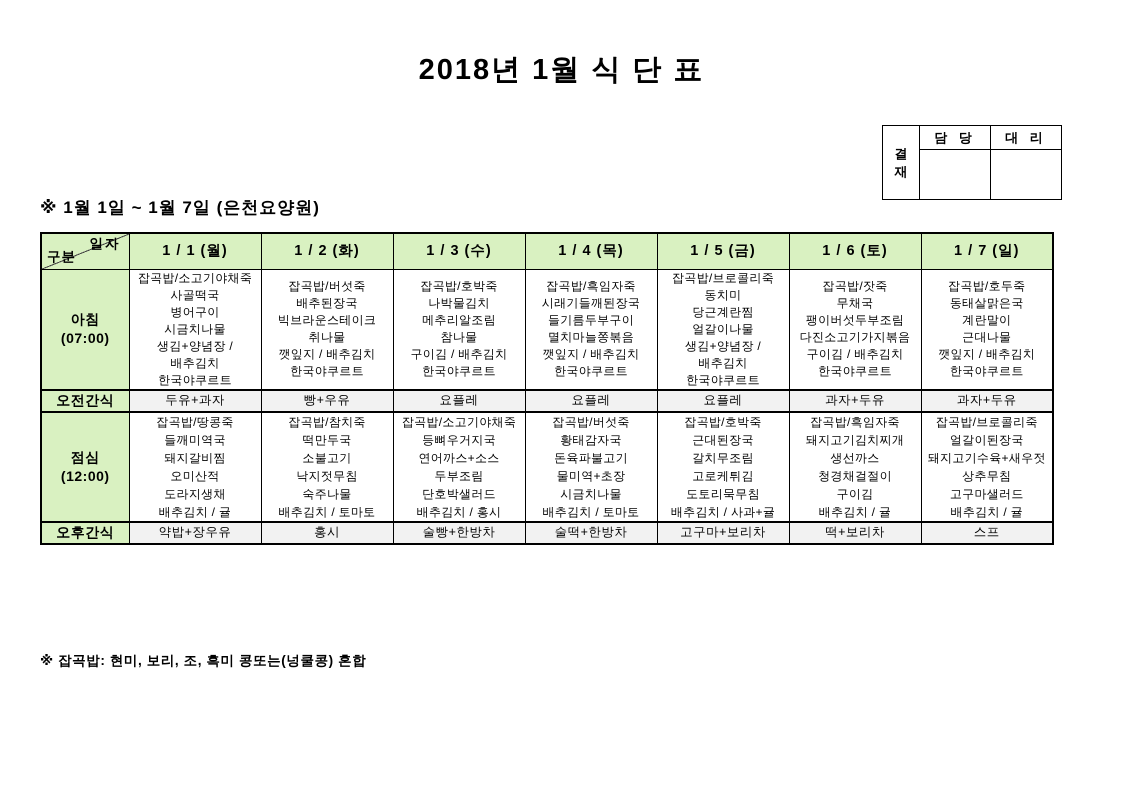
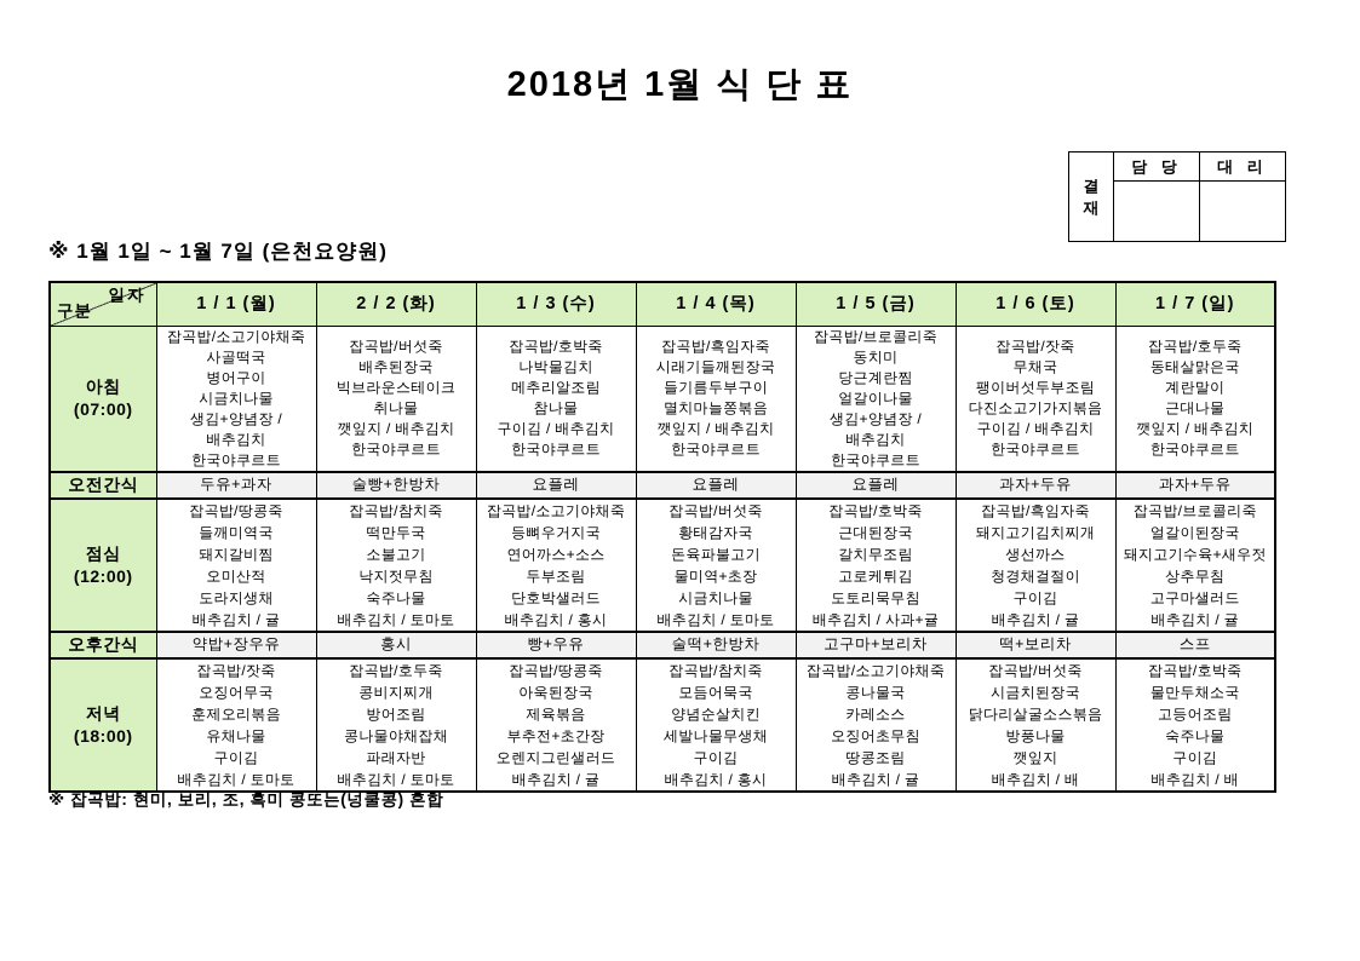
  2018년 1월 식 단 표
  결 재	담 당	대 리
  ※ 1월 1일 ~ 1월 7일 (은천요양원)
- 일자 구분	1 / 1 (월)	1 / 2 (화)	1 / 3 (수)	1 / 4 (목)	1 / 5 (금)	1 / 6 (토)	1 / 7 (일)
+ 일자 구분	1 / 1 (월)	2 / 2 (화)	1 / 3 (수)	1 / 4 (목)	1 / 5 (금)	1 / 6 (토)	1 / 7 (일)
  아침 (07:00)	잡곡밥/소고기야채죽 사골떡국 병어구이 시금치나물 생김+양념장 / 배추김치 한국야쿠르트	잡곡밥/버섯죽 배추된장국 빅브라운스테이크 취나물 깻잎지 / 배추김치 한국야쿠르트	잡곡밥/호박죽 나박물김치 메추리알조림 참나물 구이김 / 배추김치 한국야쿠르트	잡곡밥/흑임자죽 시래기들깨된장국 들기름두부구이 멸치마늘쫑볶음 깻잎지 / 배추김치 한국야쿠르트	잡곡밥/브로콜리죽 동치미 당근계란찜 얼갈이나물 생김+양념장 / 배추김치 한국야쿠르트	잡곡밥/잣죽 무채국 팽이버섯두부조림 다진소고기가지볶음 구이김 / 배추김치 한국야쿠르트	잡곡밥/호두죽 동태살맑은국 계란말이 근대나물 깻잎지 / 배추김치 한국야쿠르트
- 오전간식	두유+과자	빵+우유	요플레	요플레	요플레	과자+두유	과자+두유
+ 오전간식	두유+과자	술빵+한방차	요플레	요플레	요플레	과자+두유	과자+두유
  점심 (12:00)	잡곡밥/땅콩죽 들깨미역국 돼지갈비찜 오미산적 도라지생채 배추김치 / 귤	잡곡밥/참치죽 떡만두국 소불고기 낙지젓무침 숙주나물 배추김치 / 토마토	잡곡밥/소고기야채죽 등뼈우거지국 연어까스+소스 두부조림 단호박샐러드 배추김치 / 홍시	잡곡밥/버섯죽 황태감자국 돈육파불고기 물미역+초장 시금치나물 배추김치 / 토마토	잡곡밥/호박죽 근대된장국 갈치무조림 고로케튀김 도토리묵무침 배추김치 / 사과+귤	잡곡밥/흑임자죽 돼지고기김치찌개 생선까스 청경채걸절이 구이김 배추김치 / 귤	잡곡밥/브로콜리죽 얼갈이된장국 돼지고기수육+새우젓 상추무침 고구마샐러드 배추김치 / 귤
- 오후간식	약밥+장우유	홍시	술빵+한방차	술떡+한방차	고구마+보리차	떡+보리차	스프
+ 오후간식	약밥+장우유	홍시	빵+우유	술떡+한방차	고구마+보리차	떡+보리차	스프
+ 저녁 (18:00)	잡곡밥/잣죽 오징어무국 훈제오리볶음 유채나물 구이김 배추김치 / 토마토	잡곡밥/호두죽 콩비지찌개 방어조림 콩나물야채잡채 파래자반 배추김치 / 토마토	잡곡밥/땅콩죽 아욱된장국 제육볶음 부추전+초간장 오렌지그린샐러드 배추김치 / 귤	잡곡밥/참치죽 모듬어묵국 양념순살치킨 세발나물무생채 구이김 배추김치 / 홍시	잡곡밥/소고기야채죽 콩나물국 카레소스 오징어초무침 땅콩조림 배추김치 / 귤	잡곡밥/버섯죽 시금치된장국 닭다리살굴소스볶음 방풍나물 깻잎지 배추김치 / 배	잡곡밥/호박죽 물만두채소국 고등어조림 숙주나물 구이김 배추김치 / 배
  ※ 잡곡밥: 현미, 보리, 조, 흑미 콩또는(넝쿨콩) 혼합
